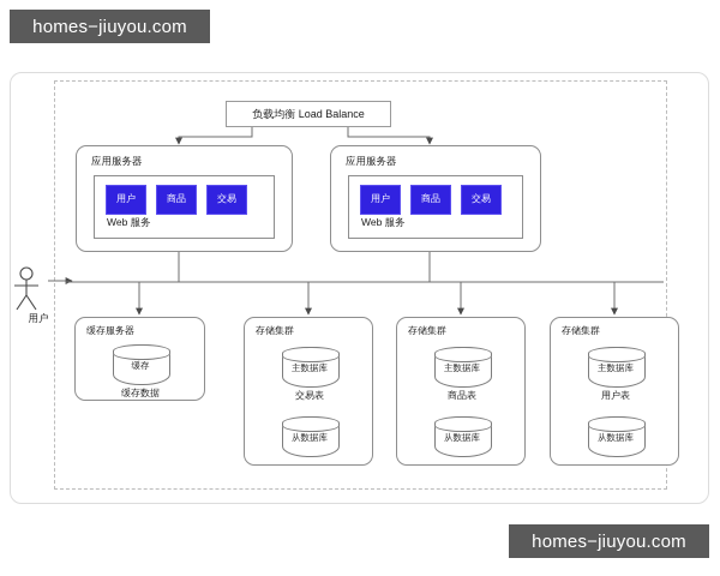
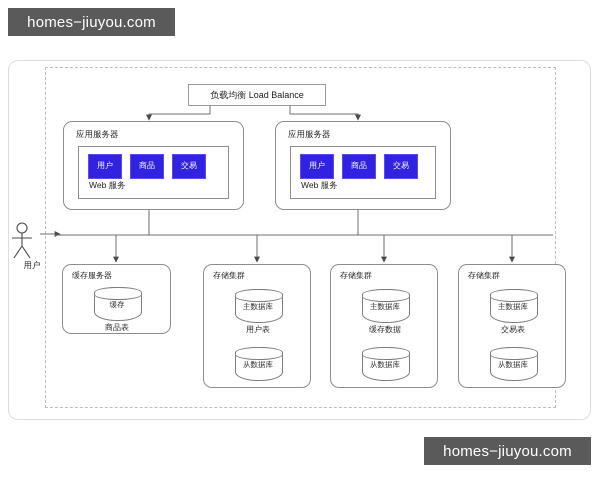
  homes−jiuyou.com
  homes−jiuyou.com
  用户
  负载均衡 Load Balance
  应用服务器
  用户
  商品
  交易
  Web 服务
  应用服务器
  用户
  商品
  交易
  Web 服务
  缓存服务器
  缓存
- 缓存数据
+ 商品表
  存储集群
  主数据库
- 交易表
+ 用户表
  从数据库
  存储集群
  主数据库
- 商品表
+ 缓存数据
  从数据库
  存储集群
  主数据库
- 用户表
+ 交易表
  从数据库
